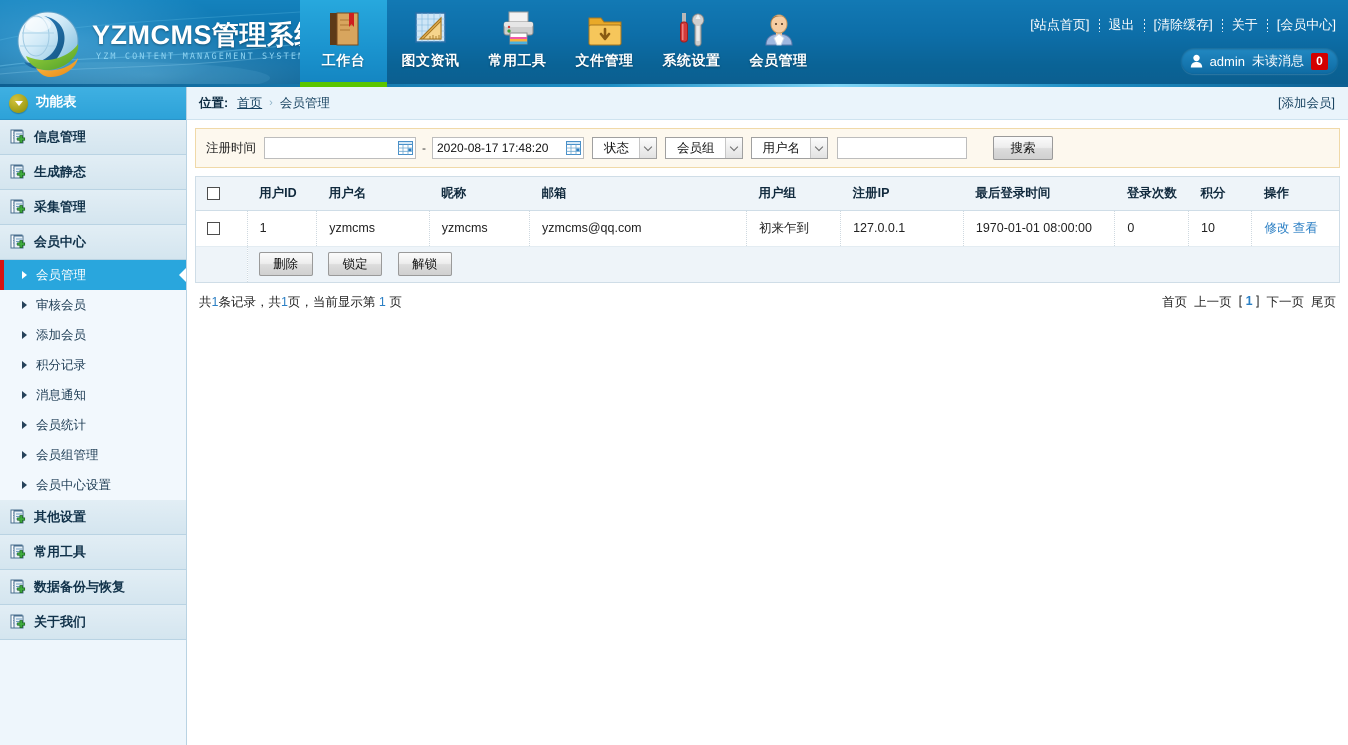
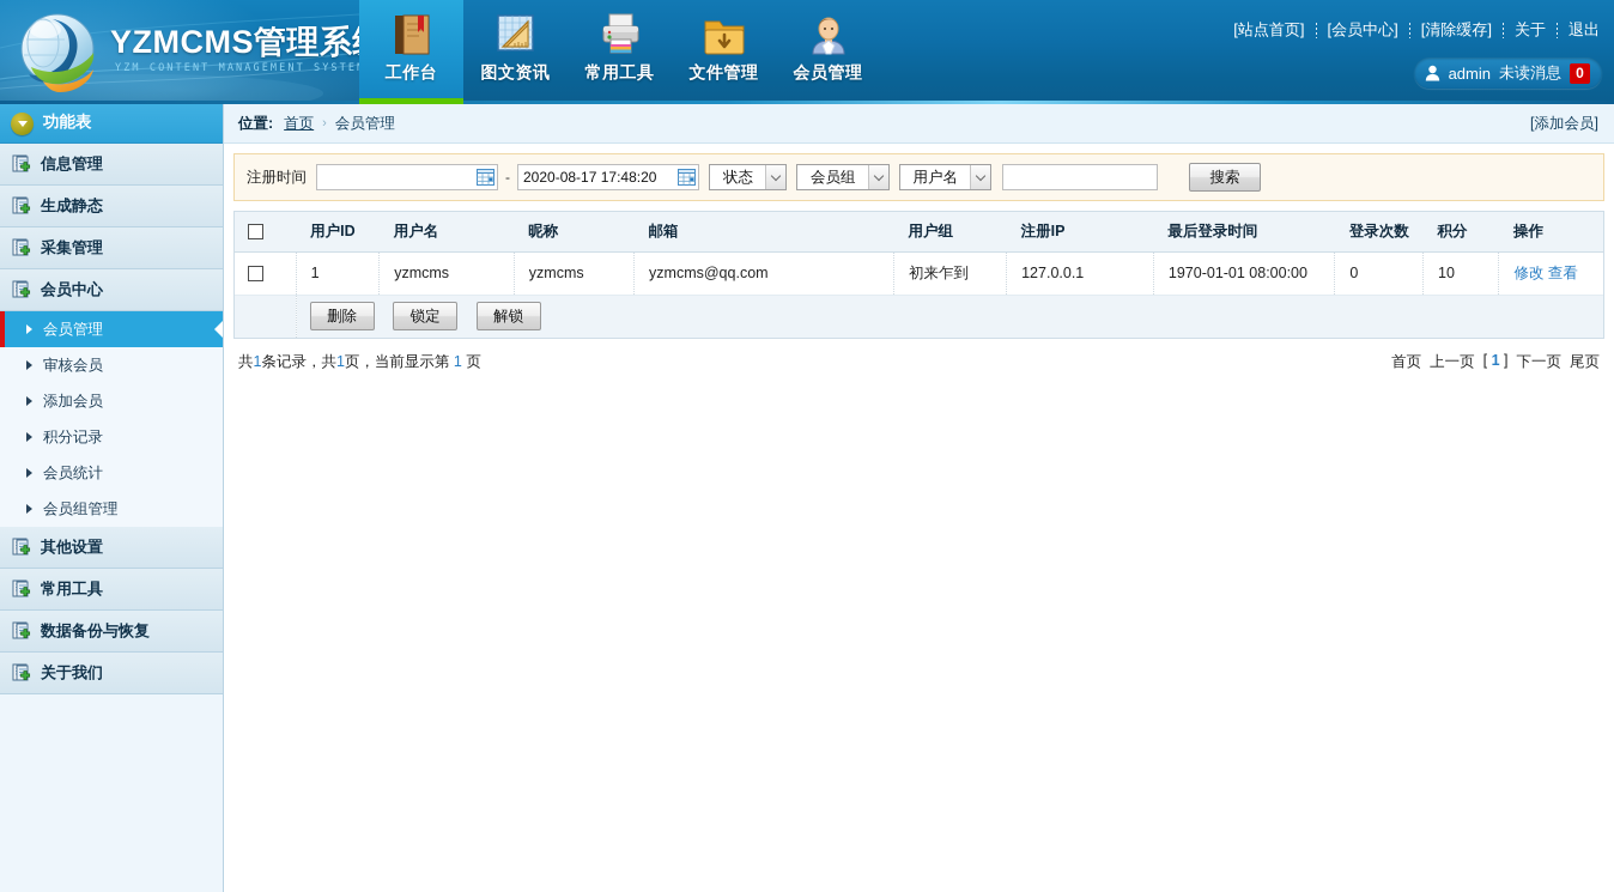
  YZMCMS管理系
  YZM CONTENT MANAGEMENT SYSTE
  工作台
  图文资讯
  常用工具
  文件管理
- 系统设置
  会员管理
  [站点首页]
- 退出
+ [会员中心]
  [清除缓存]
  关于
- [会员中心]
+ 退出
  admin
  未读消息
  0
  功能表
  信息管理
  生成静态
  采集管理
  会员中心
  会员管理
  审核会员
  添加会员
  积分记录
- 消息通知
  会员统计
  会员组管理
- 会员中心设置
  其他设置
  常用工具
  数据备份与恢复
  关于我们
  位置:
  首页
  ›
  会员管理
  [添加会员]
  注册时间
  -
  2020-08-17 17:48:20
  状态
  会员组
  用户名
  搜索
  	用户ID	用户名	昵称	邮箱	用户组	注册IP	最后登录时间	登录次数	积分	操作
  	1	yzmcms	yzmcms	yzmcms@qq.com	初来乍到	127.0.0.1	1970-01-01 08:00:00	0	10	修改 查看
  	删除 锁定 解锁
  共1条记录，共1页，当前显示第 1 页
  首页
  上一页
  [ 1 ]
  下一页
  尾页
